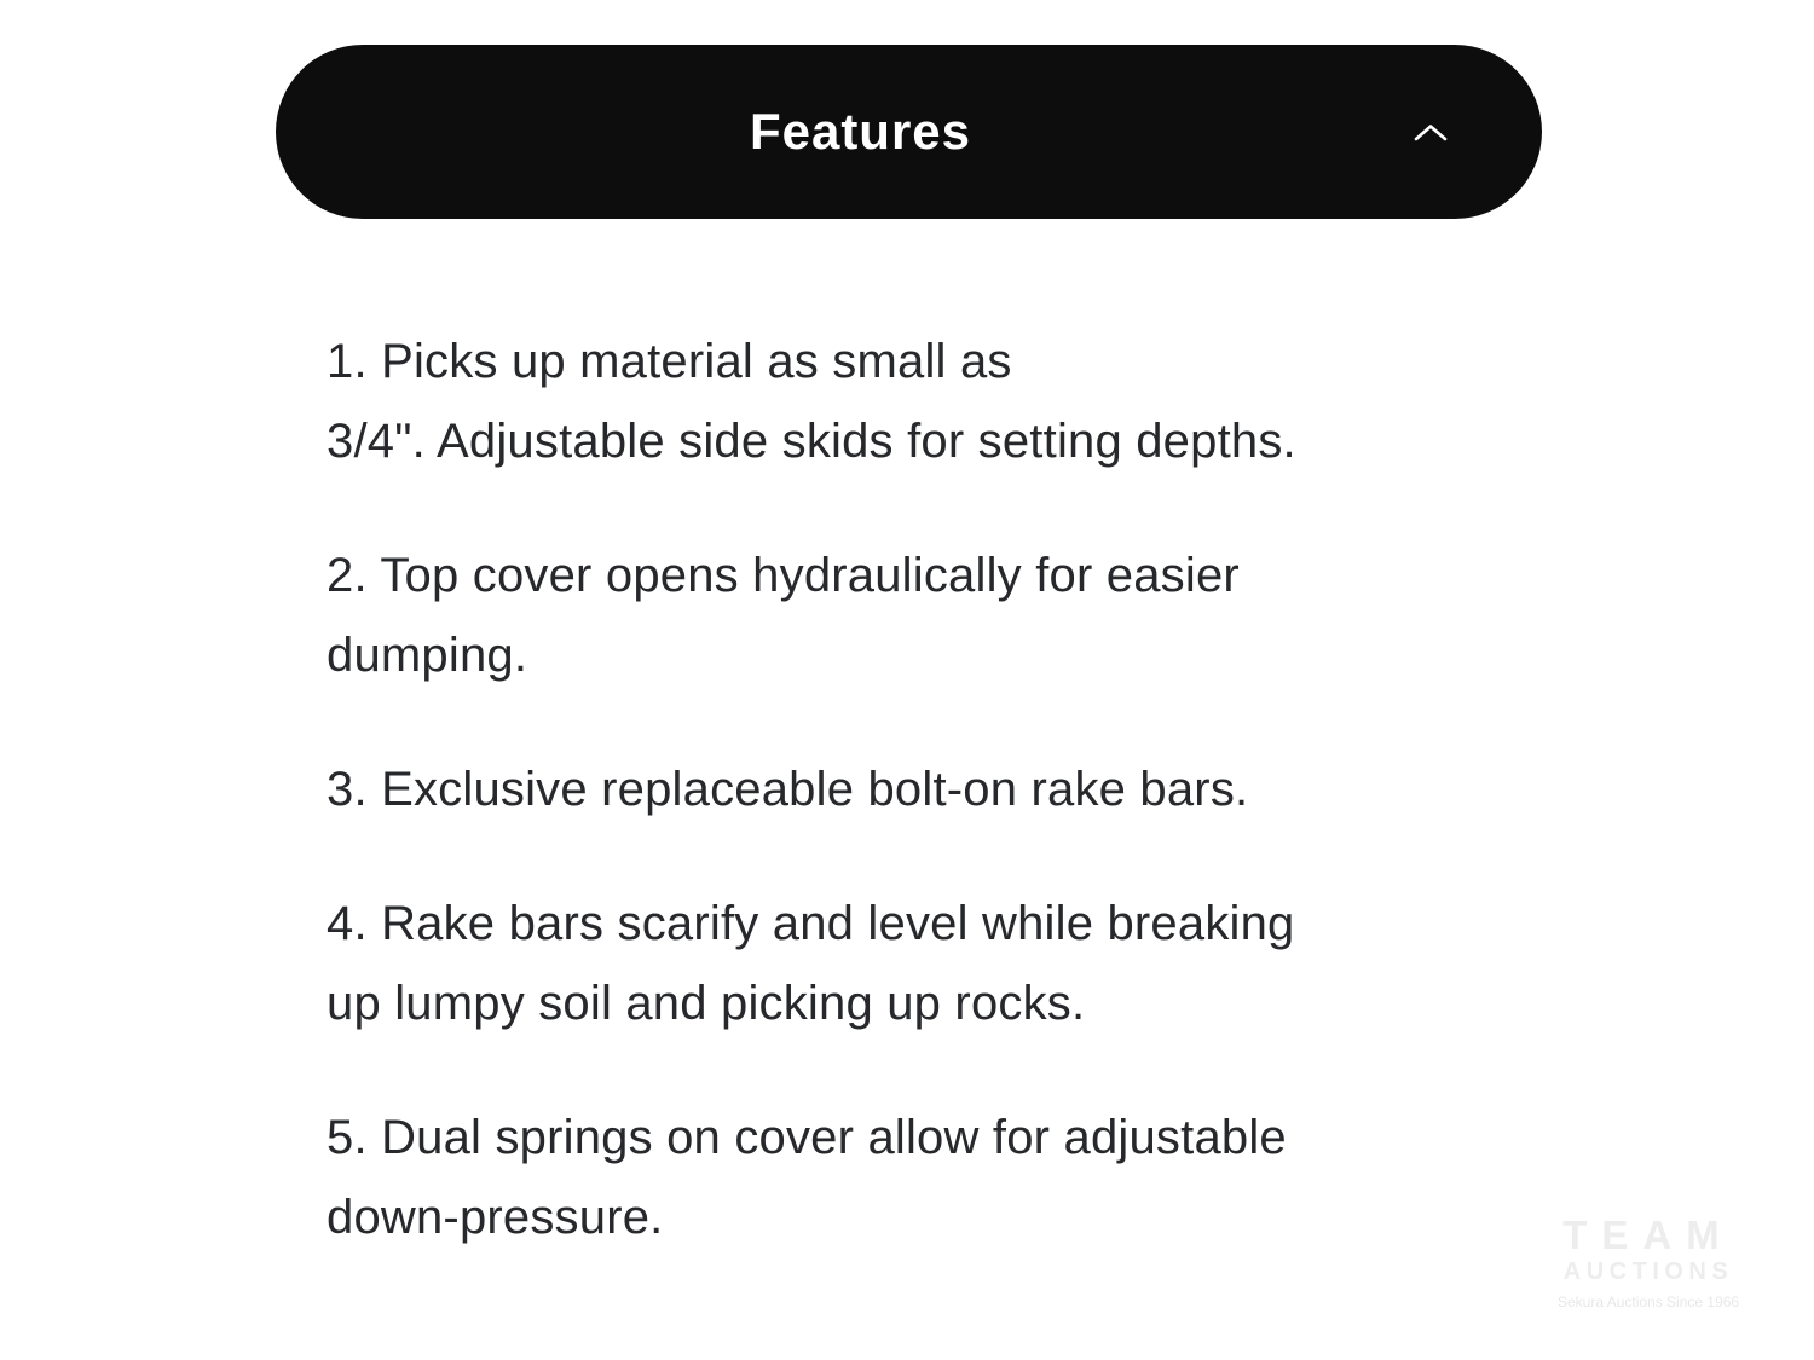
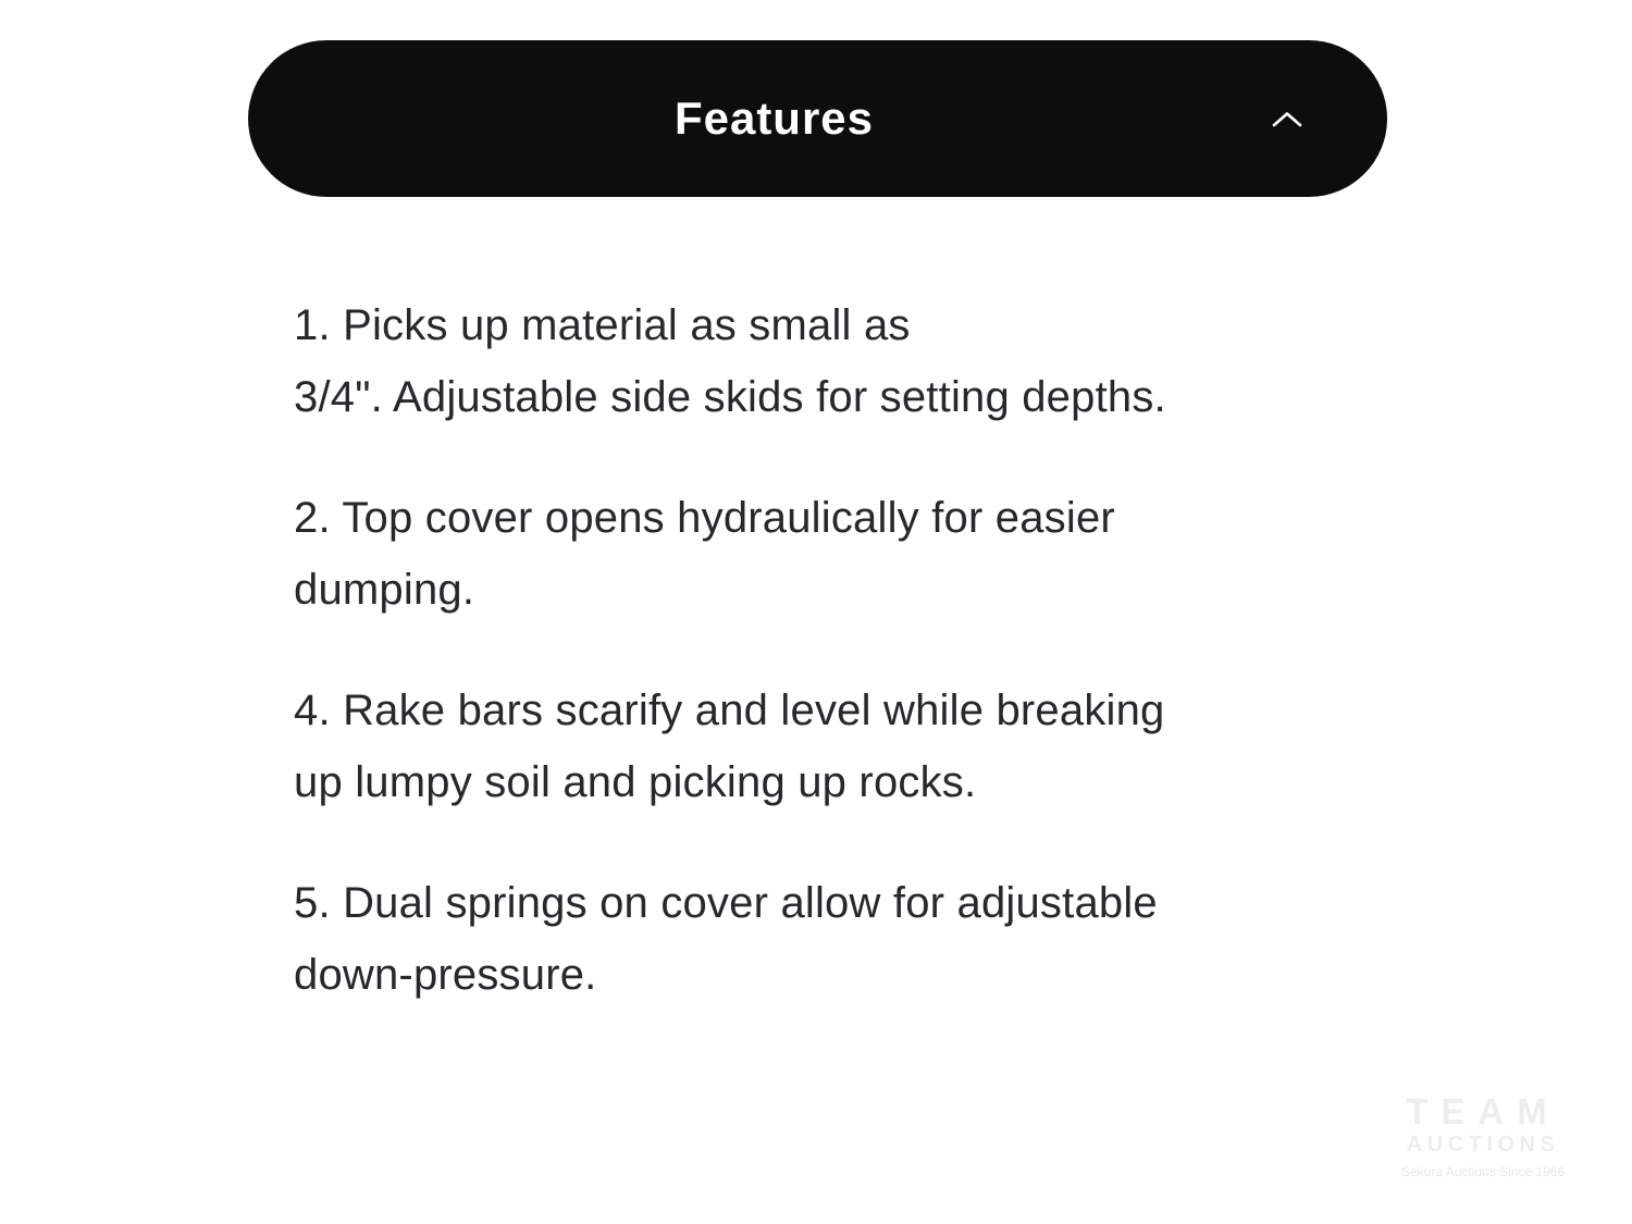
  Features
  1. Picks up material as small as
  3/4". Adjustable side skids for setting depths.
  2. Top cover opens hydraulically for easier
  dumping.
- 3. Exclusive replaceable bolt-on rake bars.
  4. Rake bars scarify and level while breaking
  up lumpy soil and picking up rocks.
  5. Dual springs on cover allow for adjustable
  down-pressure.
  Sekura Auctions Since 1966
